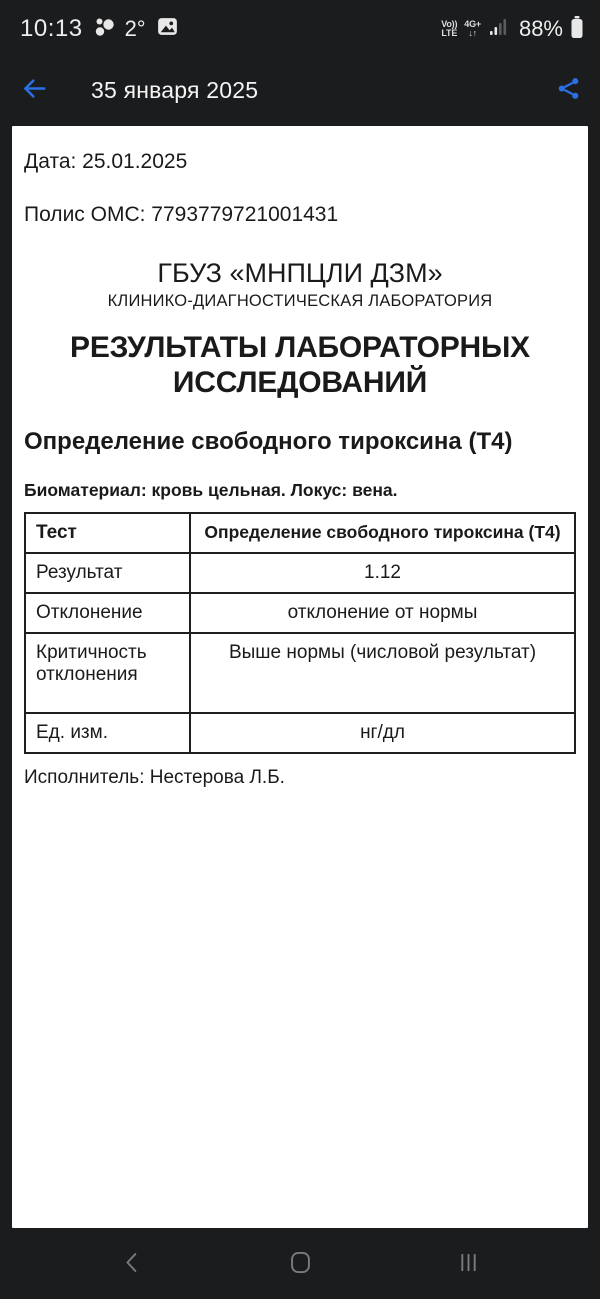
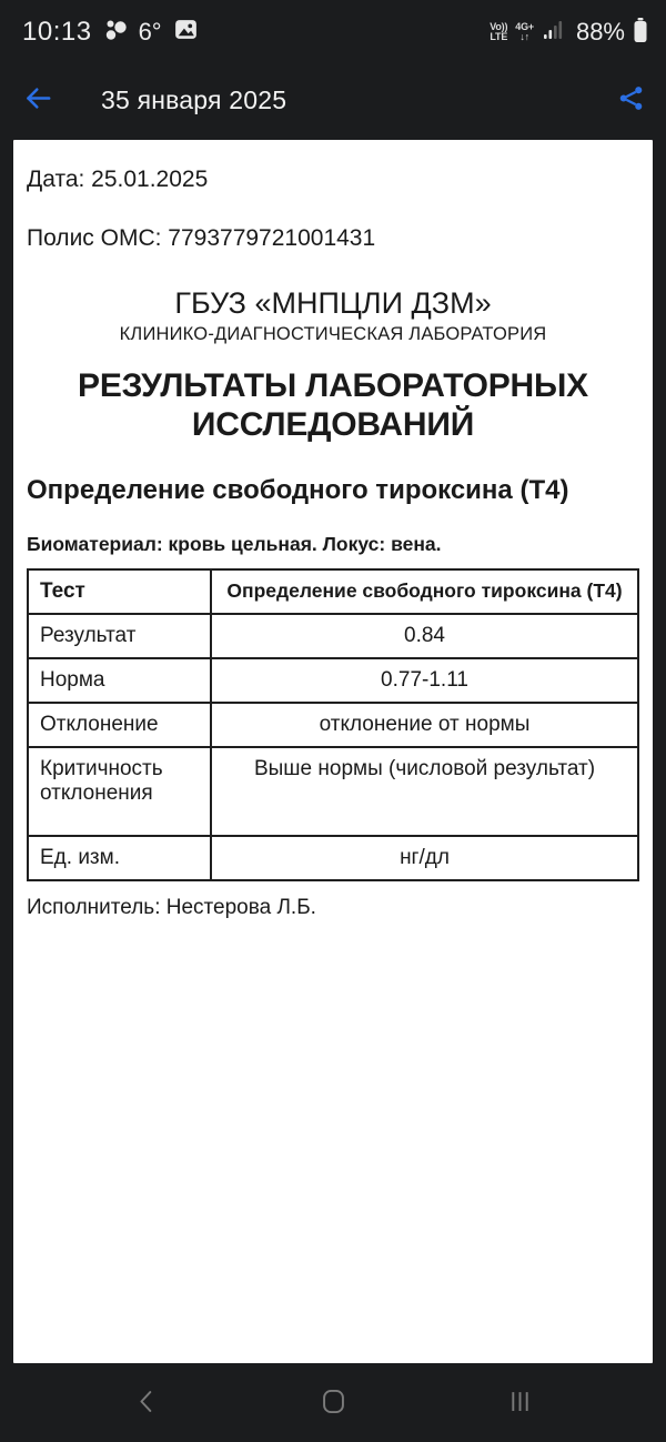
  10:13
- 2°
+ 6°
  Vo))
  LTE
  4G+
  ↓↑
  88%
  35 января 2025
  Дата: 25.01.2025
  Полис ОМС: 7793779721001431
  ГБУЗ «МНПЦЛИ ДЗМ»
  КЛИНИКО-ДИАГНОСТИЧЕСКАЯ ЛАБОРАТОРИЯ
  РЕЗУЛЬТАТЫ ЛАБОРАТОРНЫХ ИССЛЕДОВАНИЙ
  Определение свободного тироксина (Т4)
  Биоматериал: кровь цельная. Локус: вена.
  Тест	Определение свободного тироксина (Т4)
- Результат	1.12
+ Результат	0.84
+ Норма	0.77-1.11
  Отклонение	отклонение от нормы
  Критичность отклонения	Выше нормы (числовой результат)
  Ед. изм.	нг/дл
  Исполнитель: Нестерова Л.Б.
